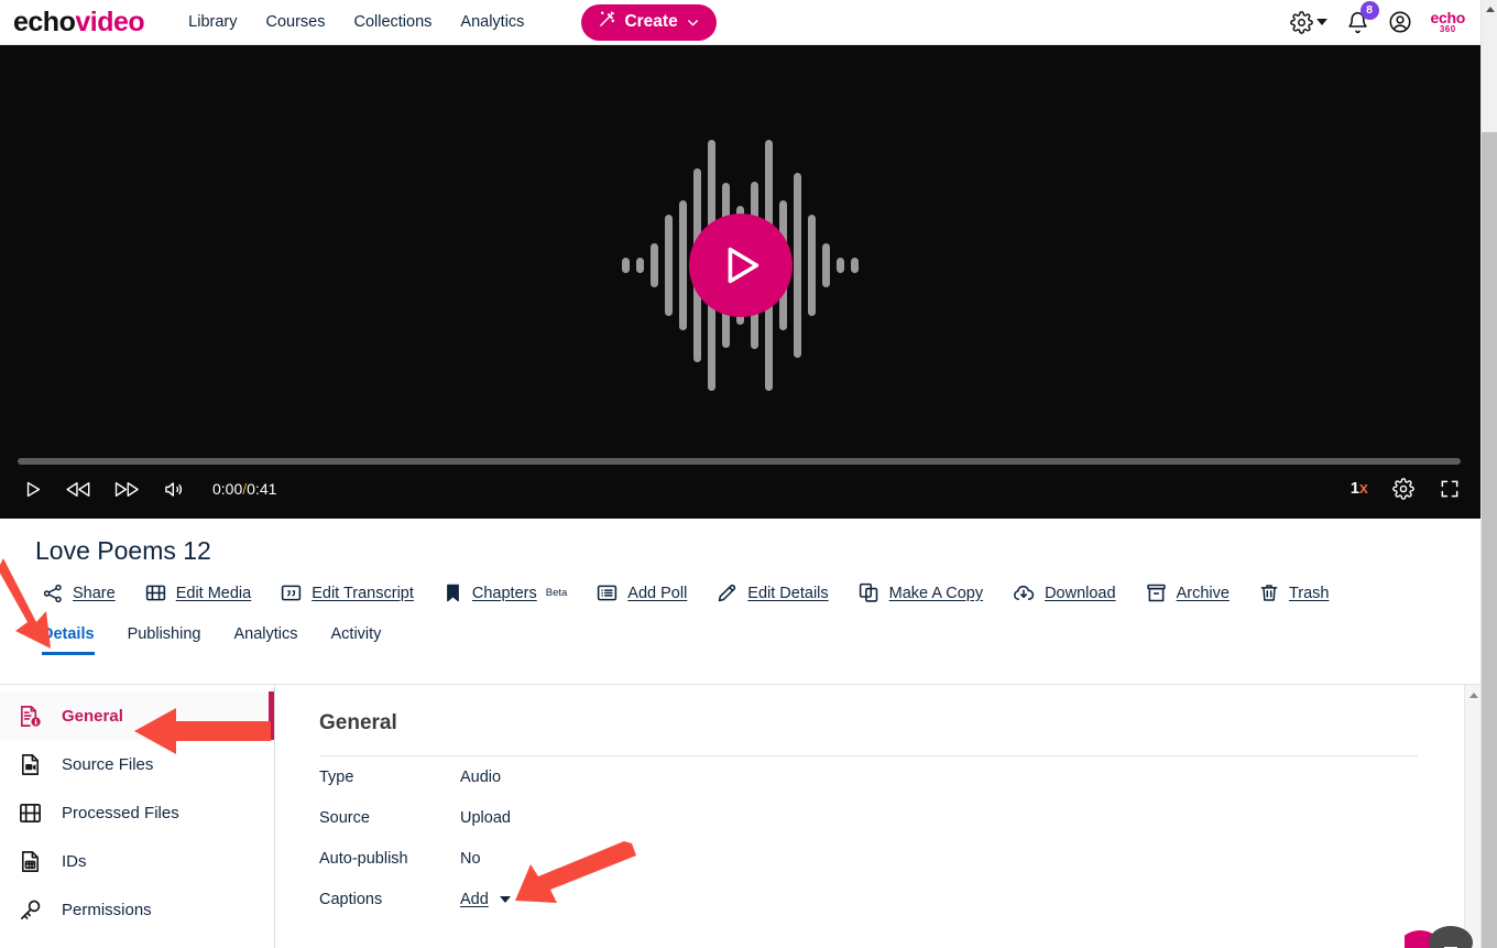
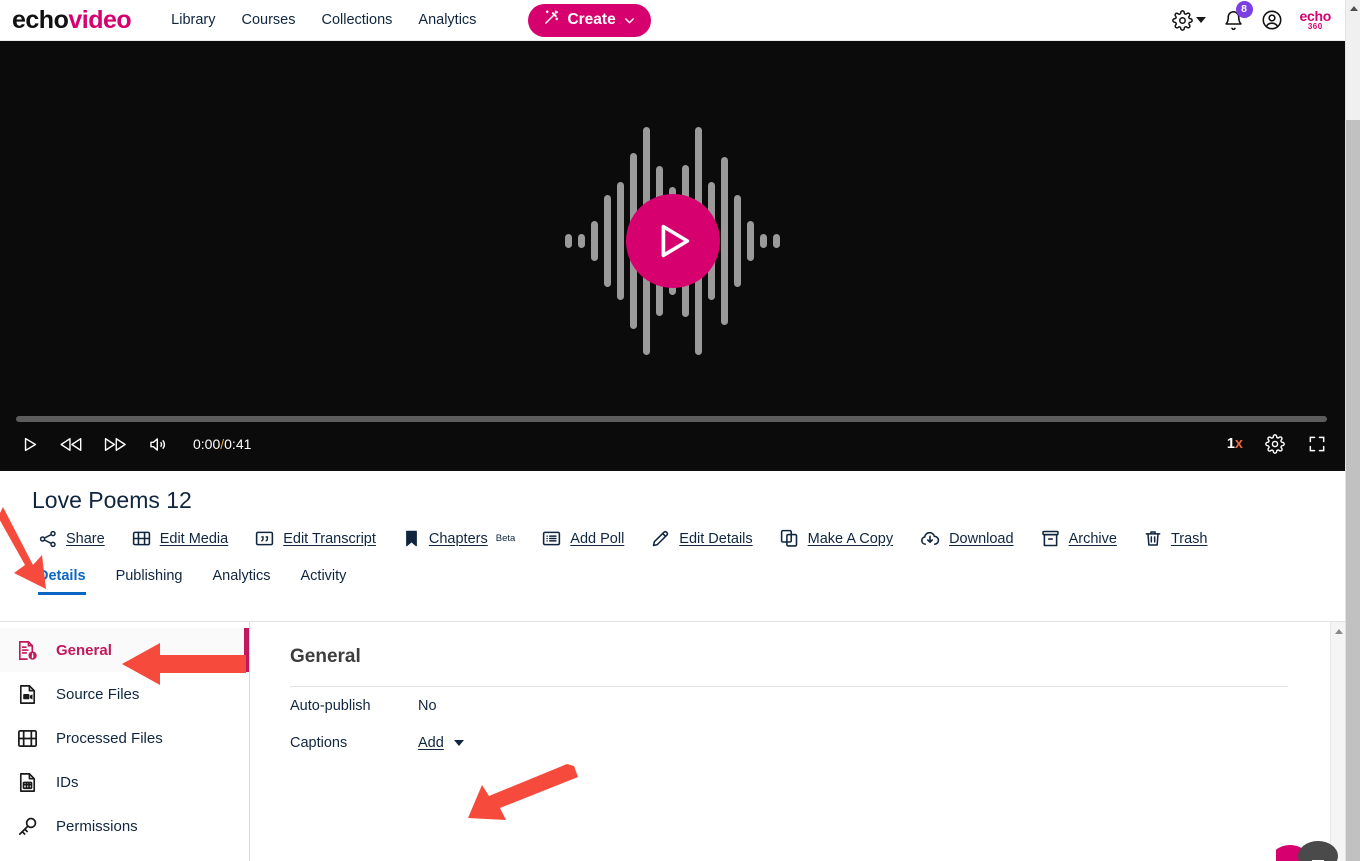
  echovideo
  Library
  Courses
  Collections
  Analytics
  Create
  8
  echo
  360
  0:00/0:41
  1x
  Love Poems 12
  Share
  Edit Media
  Edit Transcript
  Chapters
  Beta
  Add Poll
  Edit Details
  Make A Copy
  Download
  Archive
  Trash
  etails
  Publishing
  Analytics
  Activity
  General
  Source Files
  Processed Files
  IDs
  Permissions
  General
- Type
- Audio
- Source
- Upload
  Auto-publish
  No
  Captions
  Add
